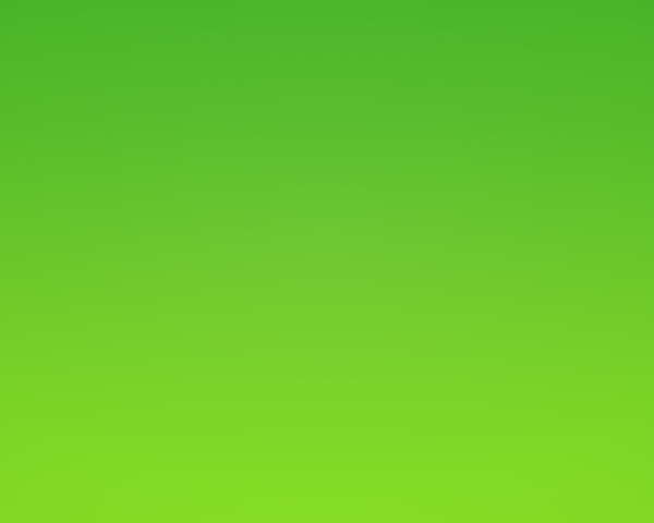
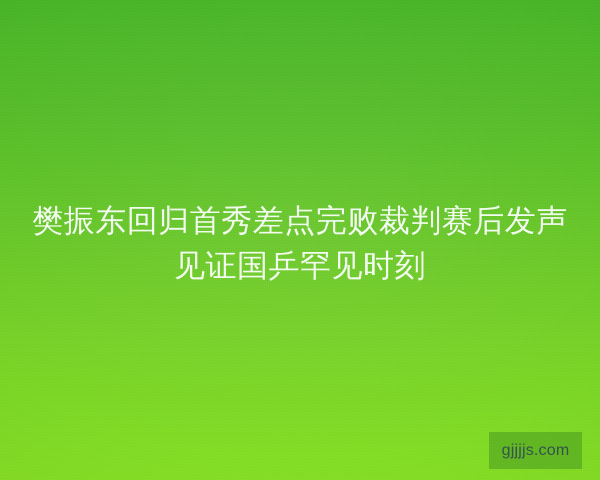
+ 樊振东回归首秀差点完败裁判赛后发声见证国乒罕见时刻
+ gjjjjs.com
